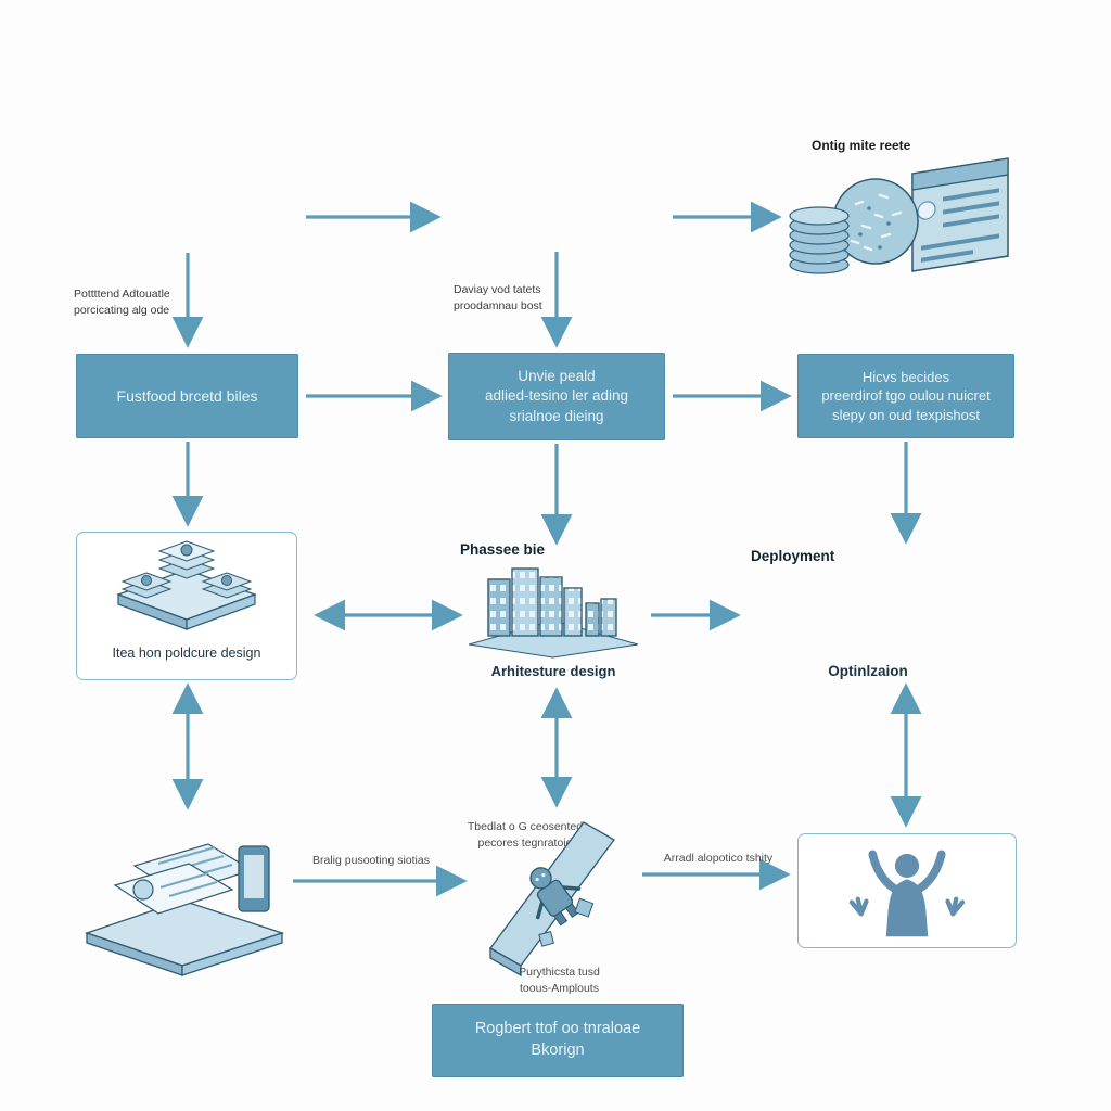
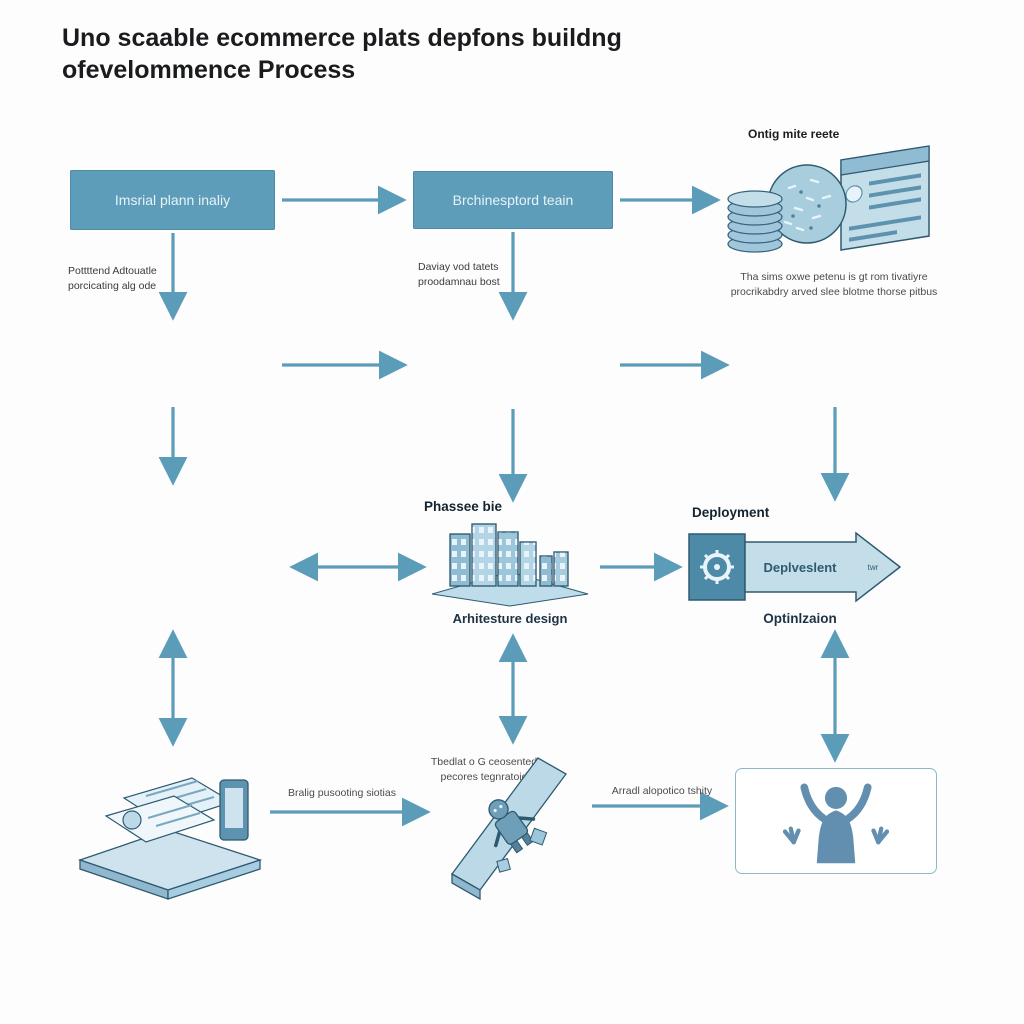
+ Uno scaable ecommerce plats depfons buildng
+ ofevelommence Process
+ Imsrial plann inaliy
+ Brchinesptord teain
  Ontig mite reete
+ Tha sims oxwe petenu is gt rom tivatiyre
+ procrikabdry arved slee blotme thorse pitbus
  Pottttend Adtouatle
  porcicating alg ode
  Daviay vod tatets
  proodamnau bost
- Fustfood brcetd biles
- Unvie peald
- adlied-tesino ler ading
- srialnoe dieing
- Hicvs becides
- preerdirof tgo oulou nuicret
- slepy on oud texpishost
- Itea hon poldcure design
  Phassee bie
  Arhitesture design
  Deployment
+ Deplveslent
+ twr
  Optinlzaion
  Bralig pusooting siotias
  Tbedlat o G ceosented
  pecores tegnratoi
- Purythicsta tusd
- toous-Amplouts
  Arradl alopotico tshity
- Rogbert ttof oo tnraloae
- Bkorign
